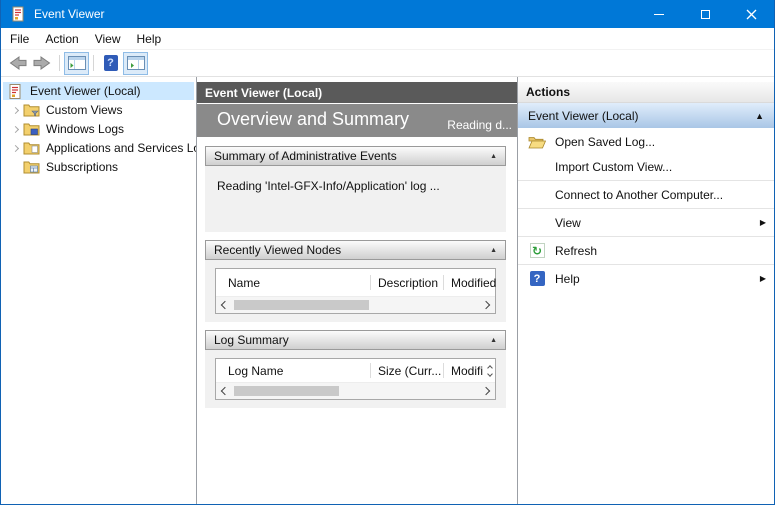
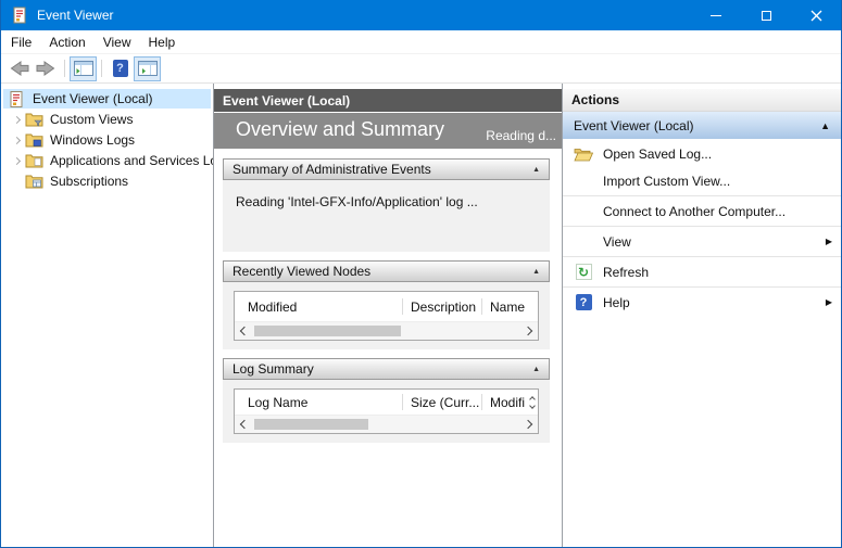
  Event Viewer
  File
  Action
  View
  Help
  ?
  Event Viewer (Local)
  Custom Views
  Windows Logs
  Applications and Services L
  Subscriptions
  Event Viewer (Local)
  Overview and Summary
  Reading d...
  Summary of Administrative Events
  Reading 'Intel-GFX-Info/Application' log ...
  Recently Viewed Nodes
- Name
+ Modified
  Description
- Modified
+ Name
  Log Summary
  Log Name
  Size (Curr...
  Modifi
  Actions
  Event Viewer (Local)
  ▲
  Open Saved Log...
  Import Custom View...
  Connect to Another Computer...
  View
  ▶
  ↻
  Refresh
  ?
  Help
  ▶
